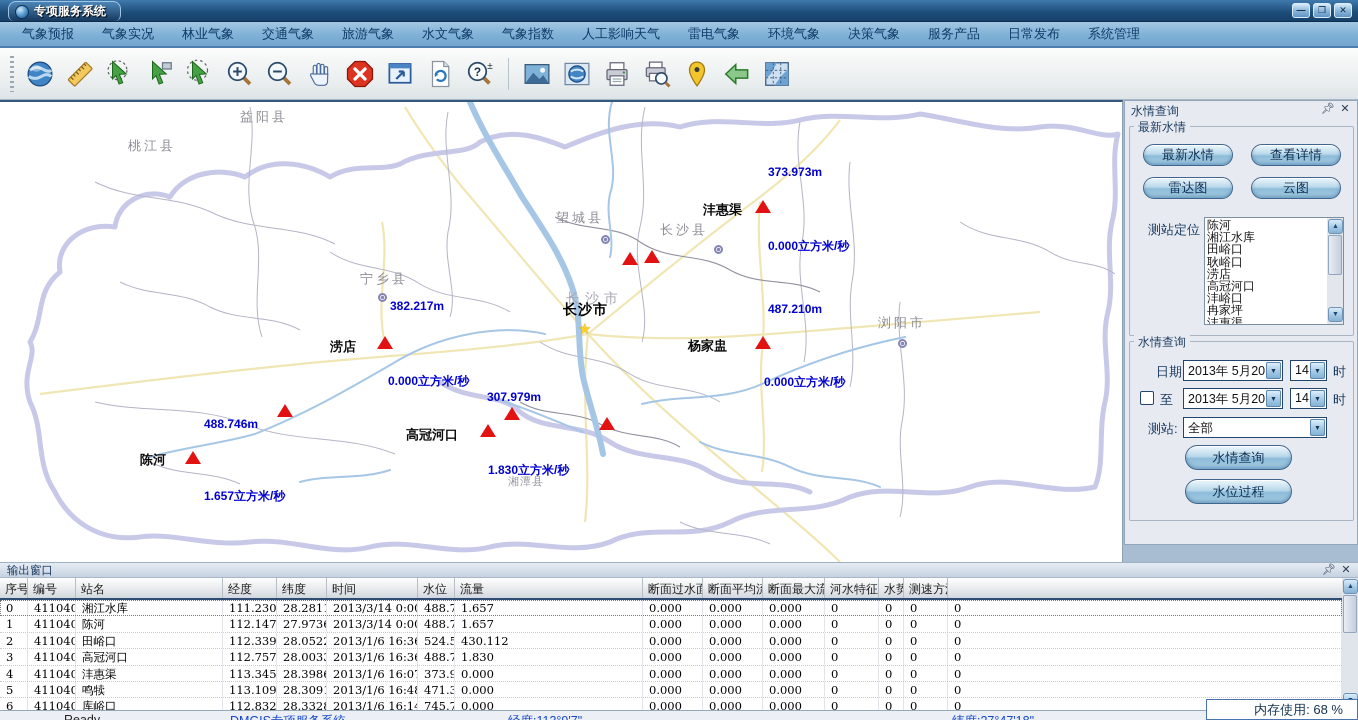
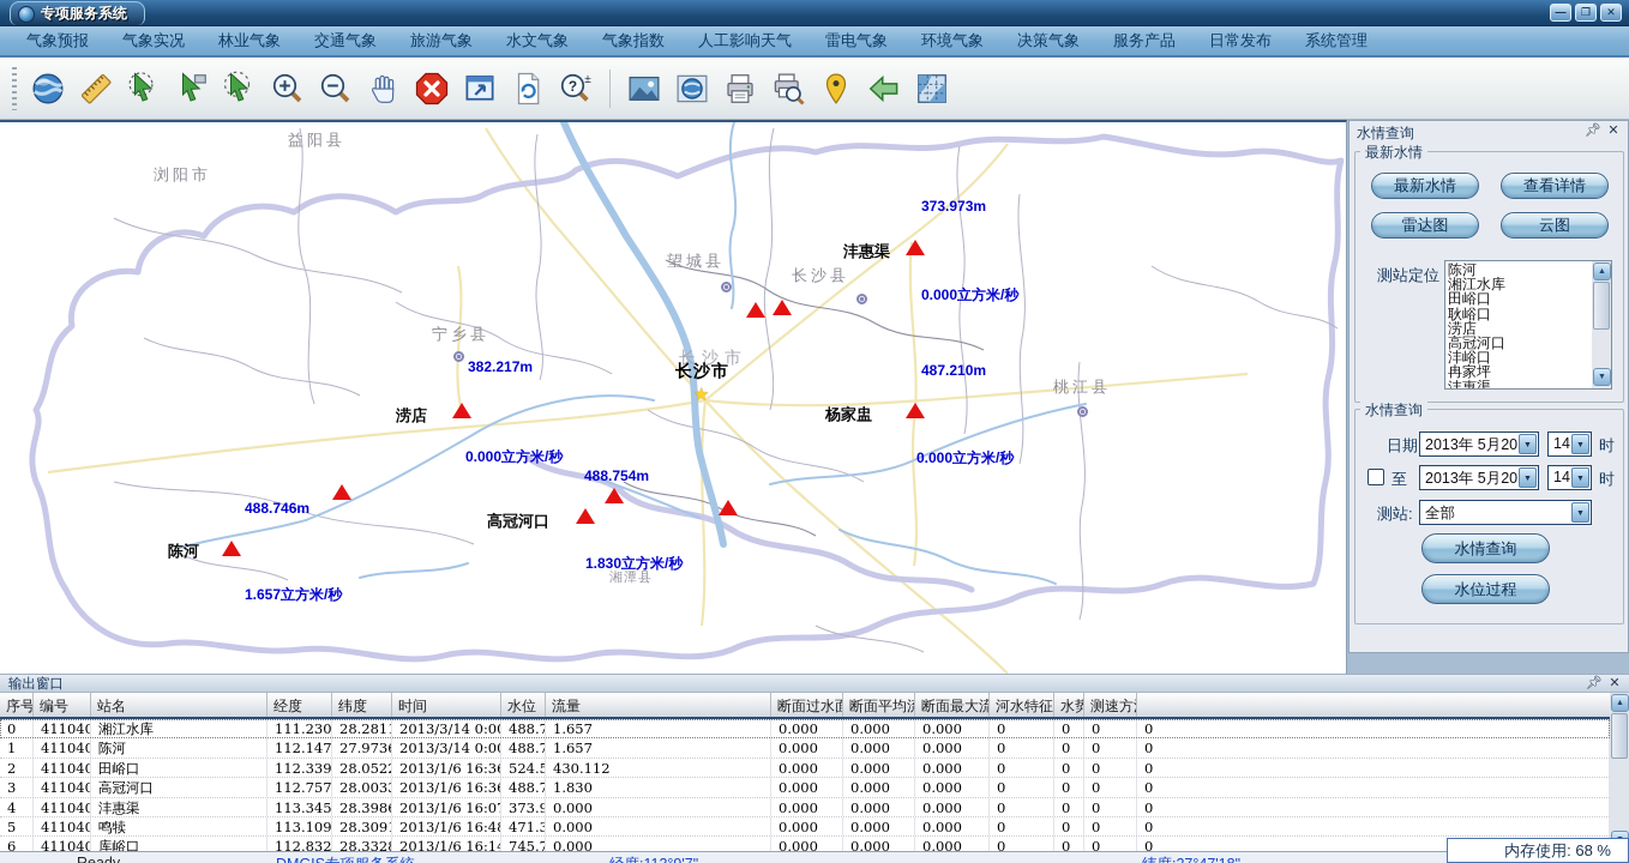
  专项服务系统
  —
  ❐
  ✕
  气象预报
  气象实况
  林业气象
  交通气象
  旅游气象
  水文气象
  气象指数
  人工影响天气
  雷电气象
  环境气象
  决策气象
  服务产品
  日常发布
  系统管理
  ?
  ±
  益阳县
- 桃江县
+ 浏阳市
  宁乡县
  望城县
  长沙县
- 浏阳市
+ 桃江县
  湘潭县
  长沙市
  长沙市
  涝店
  陈河
  高冠河口
  沣惠渠
  杨家盅
  382.217m
  0.000立方米/秒
  488.746m
  1.657立方米/秒
- 307.979m
+ 488.754m
  1.830立方米/秒
  373.973m
  0.000立方米/秒
  487.210m
  0.000立方米/秒
  ★
  水情查询
  📌︎
  ✕
  最新水情
  最新水情
  查看详情
  雷达图
  云图
  测站定位
  陈河
  湘江水库
  田峪口
  耿峪口
  涝店
  高冠河口
  沣峪口
  冉家坪
  沣惠渠
  水情查询
  日期
  2013年 5月20
  14
  时
  至
  2013年 5月20
  14
  时
  测站:
  全部
  水情查询
  水位过程
  输出窗口
  📌︎
  ✕
  序号
  编号
  站名
  经度
  纬度
  时间
  水位
  流量
  断面过水面
  断面平均流
  断面最大流
  河水特征
  水势
  测速方
  0
  411040
  湘江水库
  111.230
  28.2811
  2013/3/14 0:00
  488.7
  1.657
  0.000
  0.000
  0.000
  0
  0
  0
  0
  1
  411040
  陈河
  112.147
  27.9736
  2013/3/14 0:00
  488.7
  1.657
  0.000
  0.000
  0.000
  0
  0
  0
  0
  2
  411040
  田峪口
  112.339
  28.0522
  2013/1/6 16:36
  524.5
  430.112
  0.000
  0.000
  0.000
  0
  0
  0
  0
  3
  411040
  高冠河口
  112.757
  28.0033
  2013/1/6 16:36
  488.7
  1.830
  0.000
  0.000
  0.000
  0
  0
  0
  0
  4
  411040
  沣惠渠
  113.345
  28.3986
  2013/1/6 16:07
  373.9
  0.000
  0.000
  0.000
  0.000
  0
  0
  0
  0
  5
  411040
  鸣犊
  113.109
  28.3091
  2013/1/6 16:48
  471.3
  0.000
  0.000
  0.000
  0.000
  0
  0
  0
  0
  6
  411040
  库峪口
  112.832
  28.3328
  2013/1/6 16:14
  745.7
  0.000
  0.000
  0.000
  0.000
  0
  0
  0
  0
  内存使用: 68 %
